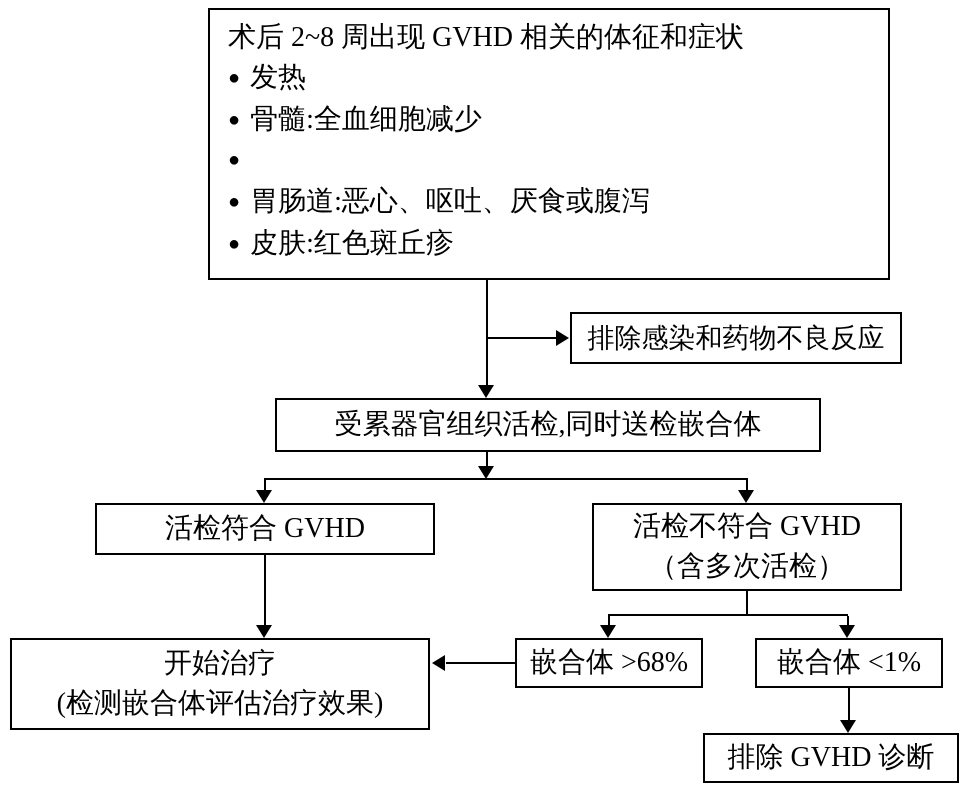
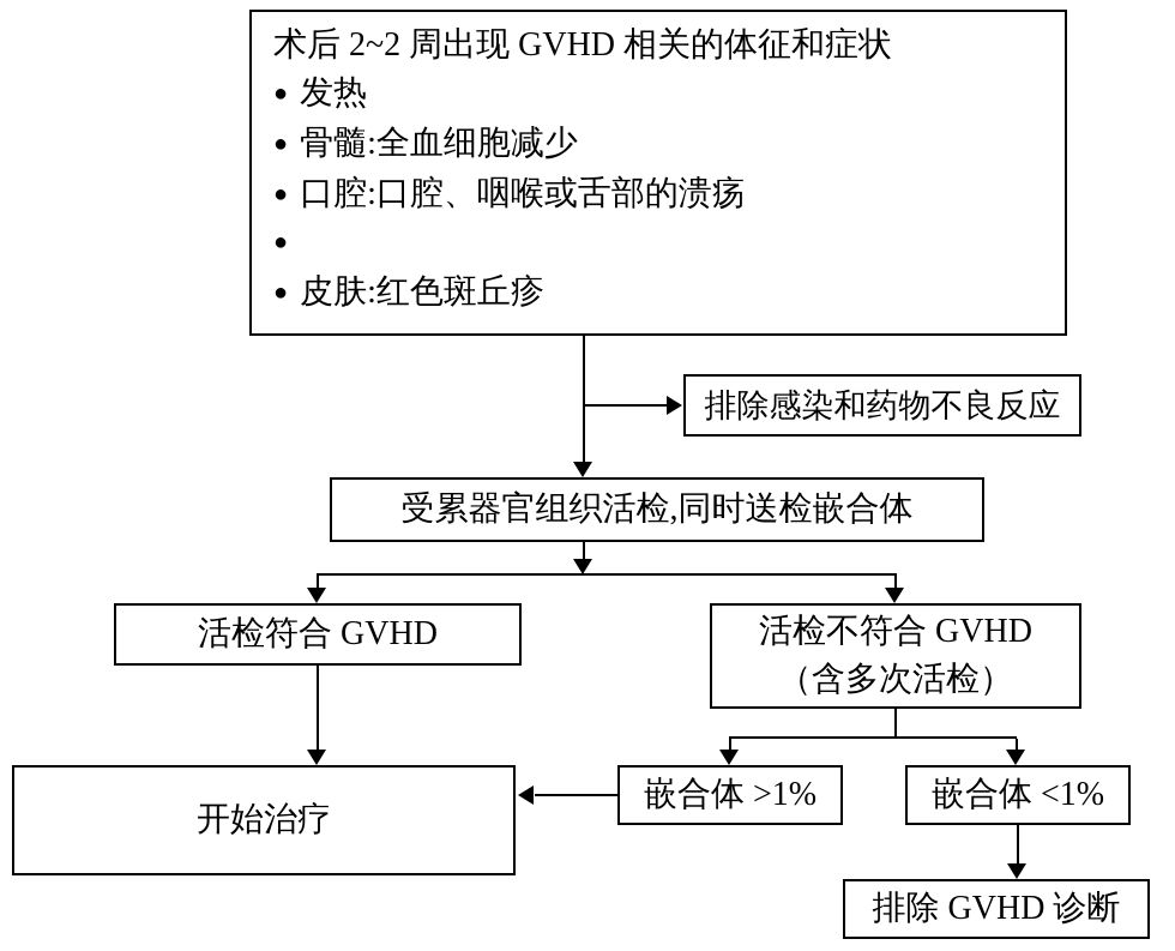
- 术后 2~8 周出现 GVHD 相关的体征和症状
+ 术后 2~2 周出现 GVHD 相关的体征和症状
  ●
  发热
  ●
  骨髓:全血细胞减少
  ●
+ 口腔:口腔、咽喉或舌部的溃疡
  ●
- 胃肠道:恶心、呕吐、厌食或腹泻
  ●
  皮肤:红色斑丘疹
  排除感染和药物不良反应
  受累器官组织活检,同时送检嵌合体
  活检符合 GVHD
  活检不符合 GVHD
  （含多次活检）
  开始治疗
- (检测嵌合体评估治疗效果)
- 嵌合体 >68%
+ 嵌合体 >1%
  嵌合体 <1%
  排除 GVHD 诊断
